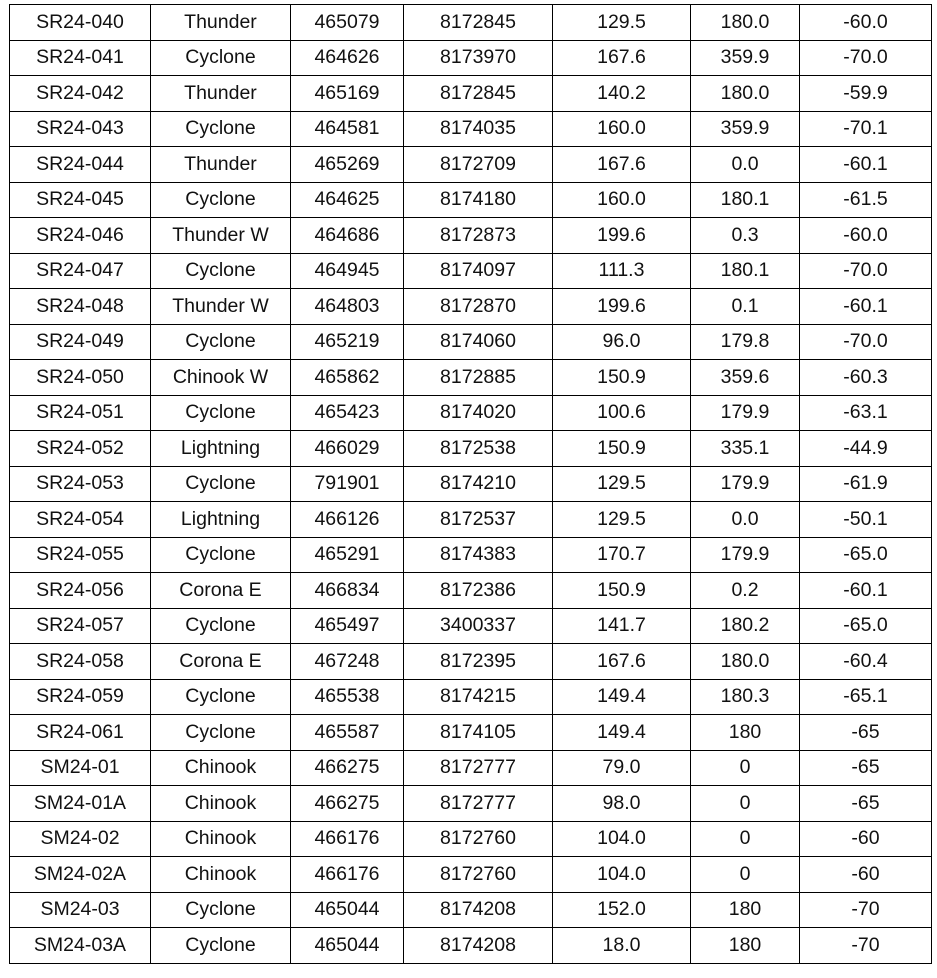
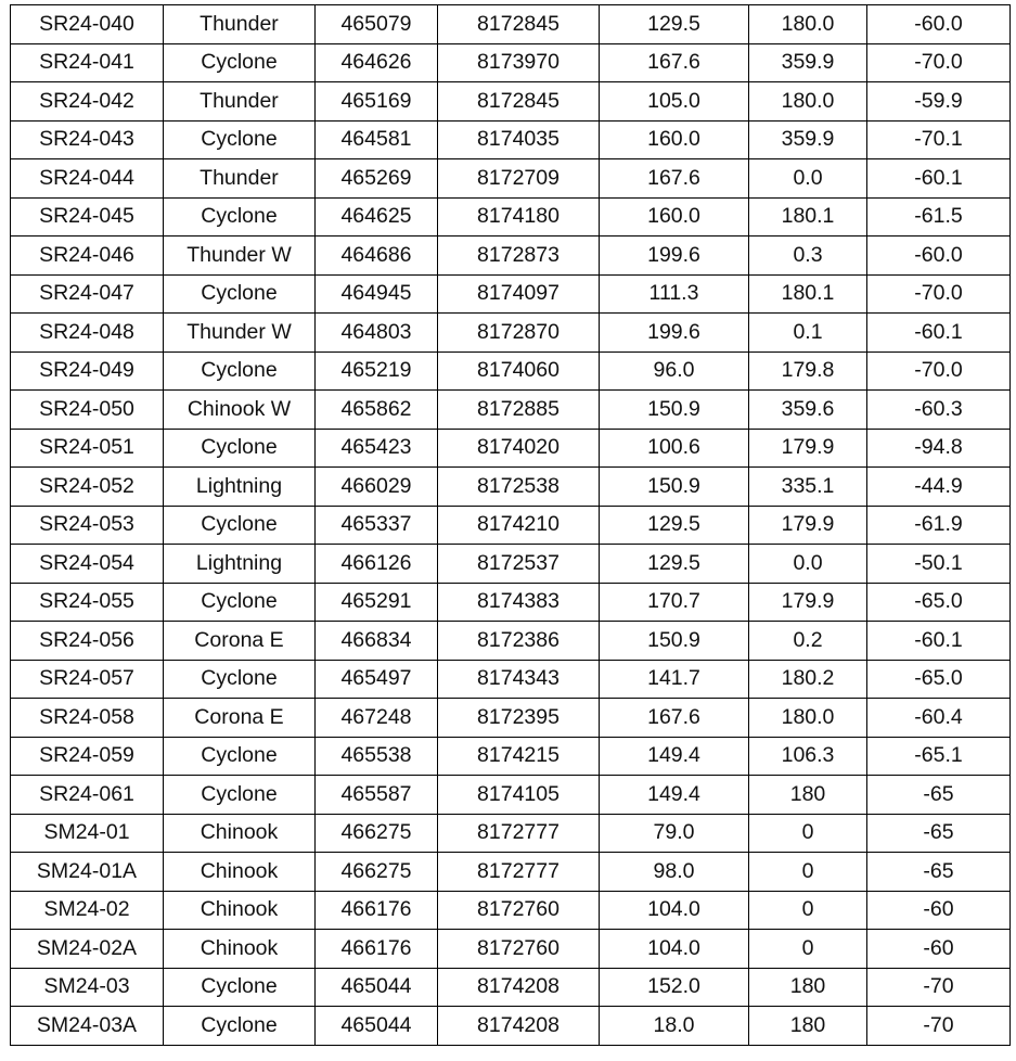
  SR24-040	Thunder	465079	8172845	129.5	180.0	-60.0
  SR24-041	Cyclone	464626	8173970	167.6	359.9	-70.0
- SR24-042	Thunder	465169	8172845	140.2	180.0	-59.9
+ SR24-042	Thunder	465169	8172845	105.0	180.0	-59.9
  SR24-043	Cyclone	464581	8174035	160.0	359.9	-70.1
  SR24-044	Thunder	465269	8172709	167.6	0.0	-60.1
  SR24-045	Cyclone	464625	8174180	160.0	180.1	-61.5
  SR24-046	Thunder W	464686	8172873	199.6	0.3	-60.0
  SR24-047	Cyclone	464945	8174097	111.3	180.1	-70.0
  SR24-048	Thunder W	464803	8172870	199.6	0.1	-60.1
  SR24-049	Cyclone	465219	8174060	96.0	179.8	-70.0
  SR24-050	Chinook W	465862	8172885	150.9	359.6	-60.3
- SR24-051	Cyclone	465423	8174020	100.6	179.9	-63.1
+ SR24-051	Cyclone	465423	8174020	100.6	179.9	-94.8
  SR24-052	Lightning	466029	8172538	150.9	335.1	-44.9
- SR24-053	Cyclone	791901	8174210	129.5	179.9	-61.9
+ SR24-053	Cyclone	465337	8174210	129.5	179.9	-61.9
  SR24-054	Lightning	466126	8172537	129.5	0.0	-50.1
  SR24-055	Cyclone	465291	8174383	170.7	179.9	-65.0
  SR24-056	Corona E	466834	8172386	150.9	0.2	-60.1
- SR24-057	Cyclone	465497	3400337	141.7	180.2	-65.0
+ SR24-057	Cyclone	465497	8174343	141.7	180.2	-65.0
  SR24-058	Corona E	467248	8172395	167.6	180.0	-60.4
- SR24-059	Cyclone	465538	8174215	149.4	180.3	-65.1
+ SR24-059	Cyclone	465538	8174215	149.4	106.3	-65.1
  SR24-061	Cyclone	465587	8174105	149.4	180	-65
  SM24-01	Chinook	466275	8172777	79.0	0	-65
  SM24-01A	Chinook	466275	8172777	98.0	0	-65
  SM24-02	Chinook	466176	8172760	104.0	0	-60
  SM24-02A	Chinook	466176	8172760	104.0	0	-60
  SM24-03	Cyclone	465044	8174208	152.0	180	-70
  SM24-03A	Cyclone	465044	8174208	18.0	180	-70
